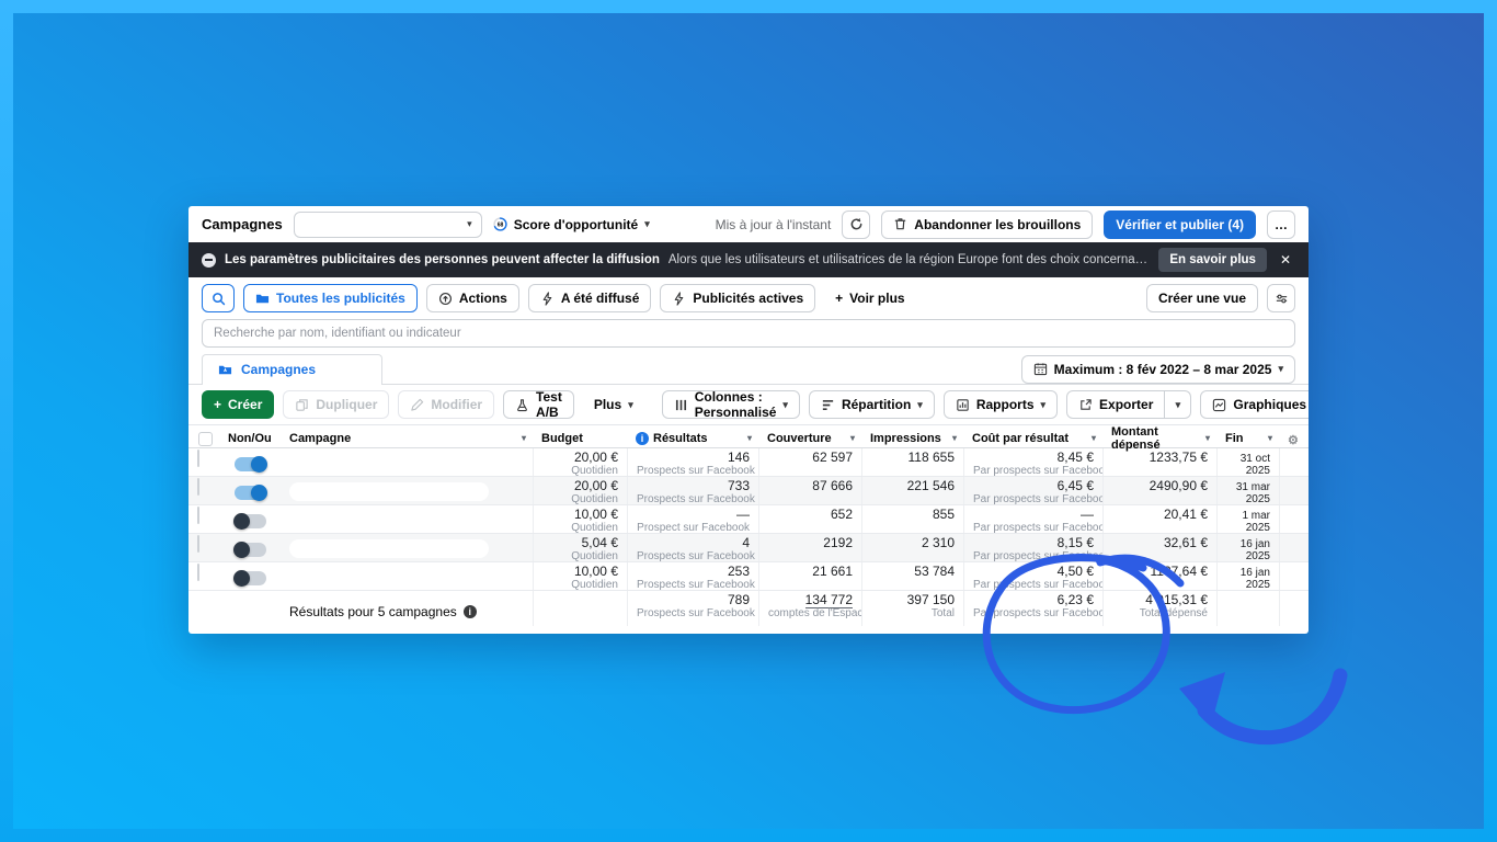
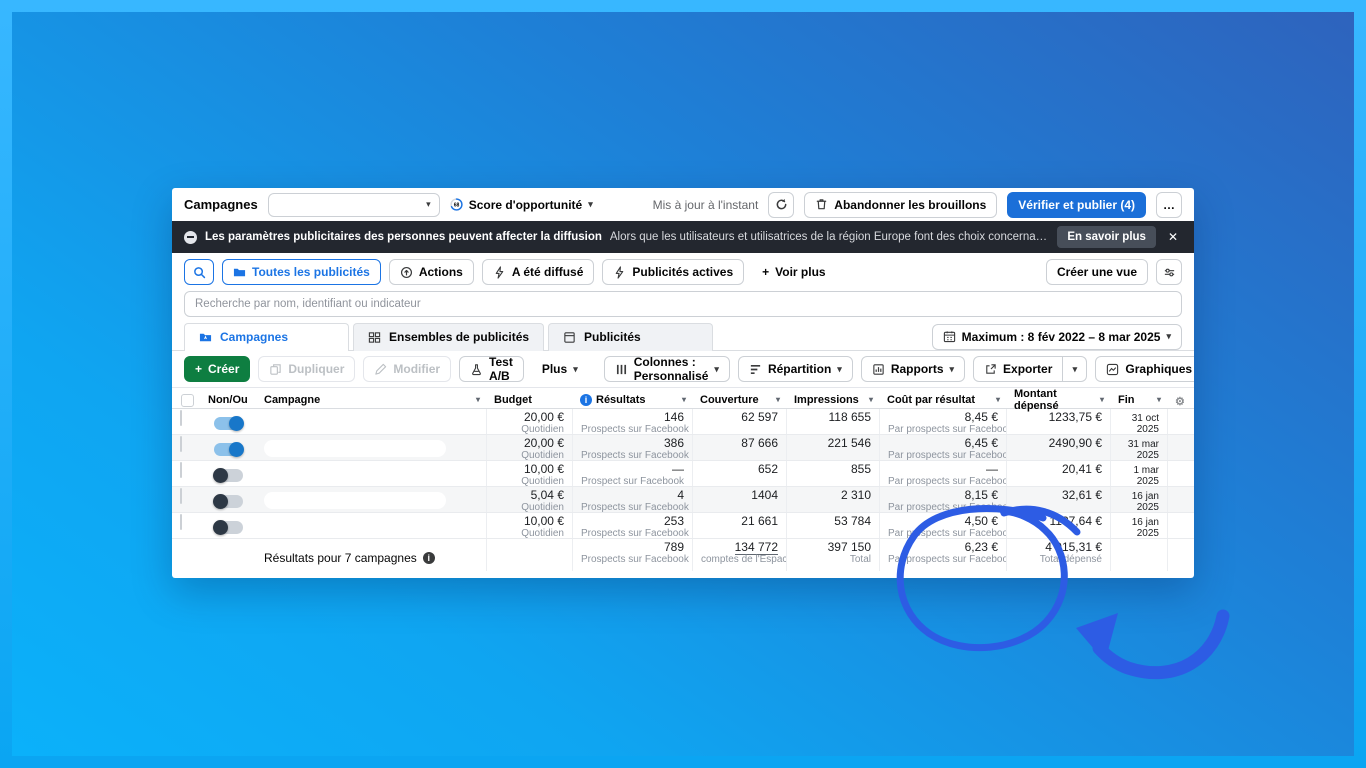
  Campagnes
  ▾
  Score d'opportunité
  ▾
  Mis à jour à l'instant
  Abandonner les brouillons
  Vérifier et publier (4)
  …
  Les paramètres publicitaires des personnes peuvent affecter la diffusion
  En savoir plus
  ✕
  Toutes les publicités
  Actions
  A été diffusé
  Publicités actives
  +
  Voir plus
  Créer une vue
  Recherche par nom, identifiant ou indicateur
  Campagnes
+ Ensembles de publicités
+ Publicités
  Maximum : 8 fév 2022 – 8 mar 2025
  ▾
  +
  Créer
  Dupliquer
  Modifier
  Test A/B
  Plus
  ▾
  Colonnes : Personnalisé
  ▾
  Répartition
  ▾
  Rapports
  ▾
  Exporter
  ▾
  Graphiques
  Non/Ou
  Campagne
  ▾
  Budget
  i
  Résultats
  ▾
  Couverture
  ▾
  Impressions
  ▾
  Coût par résultat
  ▾
  Montant dépensé
  ▾
  Fin
  ▾
  ⚙
  20,00 €
  Quotidien
  146
  Prospects sur Faceboo
  62 597
  118 655
  8,45 €
  Par prospects sur Faceb
  1233,75 €
  31 oct 2025
  20,00 €
  Quotidien
- 733
+ 386
  Prospects sur Faceboo
  87 666
  221 546
  6,45 €
  Par prospects sur Faceb
  2490,90 €
  31 mar 2025
  10,00 €
  Quotidien
  —
  Prospect sur Facebook
  652
  855
  —
  Par prospects sur Faceb
  20,41 €
  1 mar 2025
  5,04 €
  Quotidien
  4
  Prospects sur Faceboo
- 2192
+ 1404
  2 310
  8,15 €
  32,61 €
  16 jan 2025
  10,00 €
  Quotidien
  253
  Prospects sur Faceboo
  21 661
  53 784
  4,50 €
  Par pspects sur Faceb
  17,64 €
  16 jan 2025
- Résultats pour 5 campagnes
+ Résultats pour 7 campagnes
  i
  789
  Prospects sur Faceboo
  134 772
  397 150
  Total
  6,23 €
  Pa prospects sur Faceb
  415,31 €
  Tota dépensé
